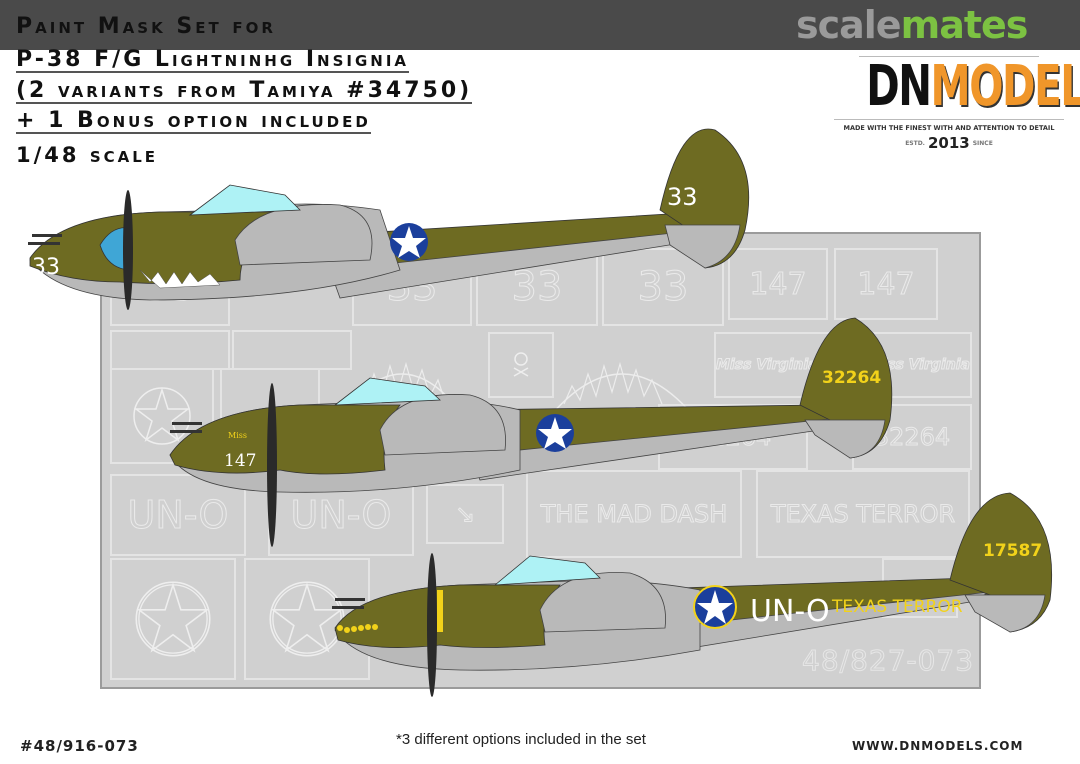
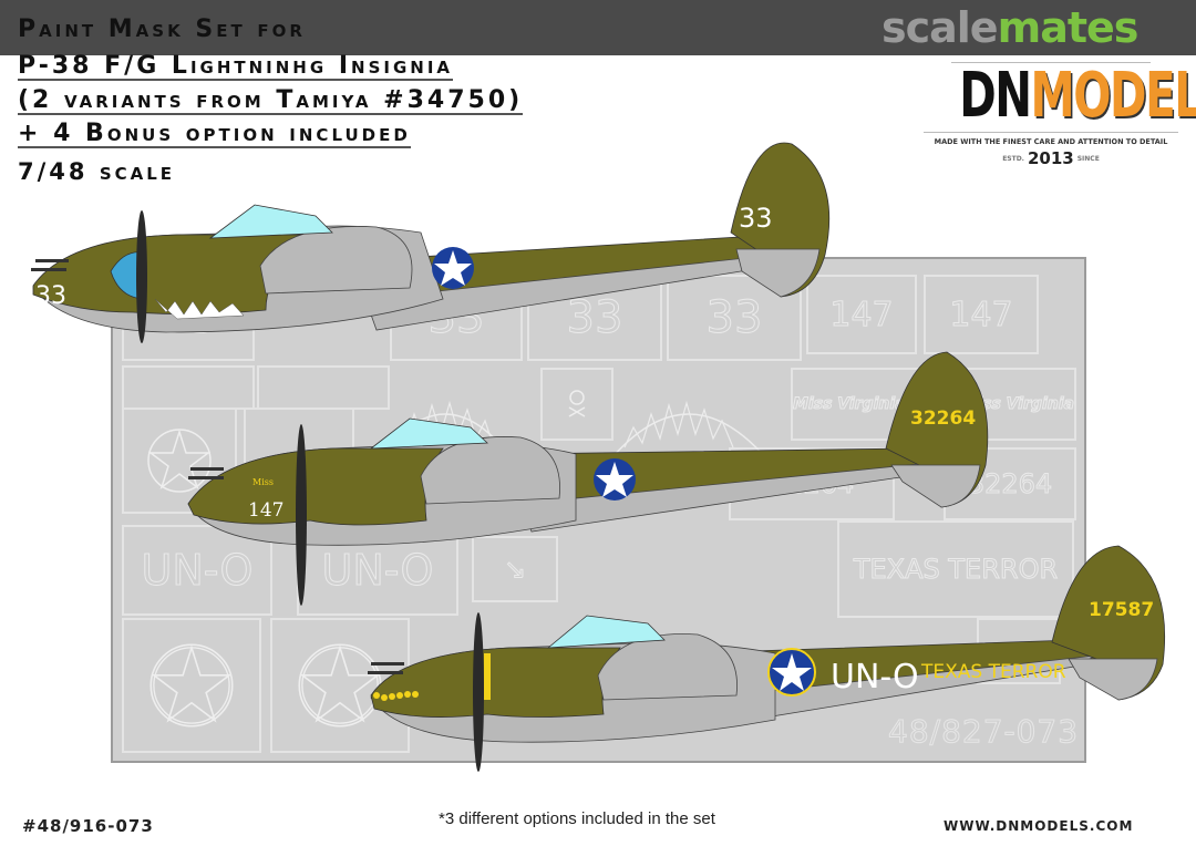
  scalemates
  Paint Mask Set for
  P-38 F/G Lightninhg Insignia
  (2 variants from Tamiya #34750)
- + 1 Bonus option included
+ + 4 Bonus option included
- 1/48 scale
+ 7/48 scale
  DNMODEL
- MADE WITH THE FINEST WITH AND ATTENTION TO DETAIL
+ MADE WITH THE FINEST CARE AND ATTENTION TO DETAIL
  33
  33
  147
  147
  Miss Virgini
  ss Virginia
  2264
  UN-O
  UN-O
  ↘
- THE MAD DASH
  TEXAS TERROR
  33
  33
  32264
  Miss
  147
  17587
  UN-O
  TEXAS TERROR
  #48/916-073
  *3 different options included in the set
  WWW.DNMODELS.COM
